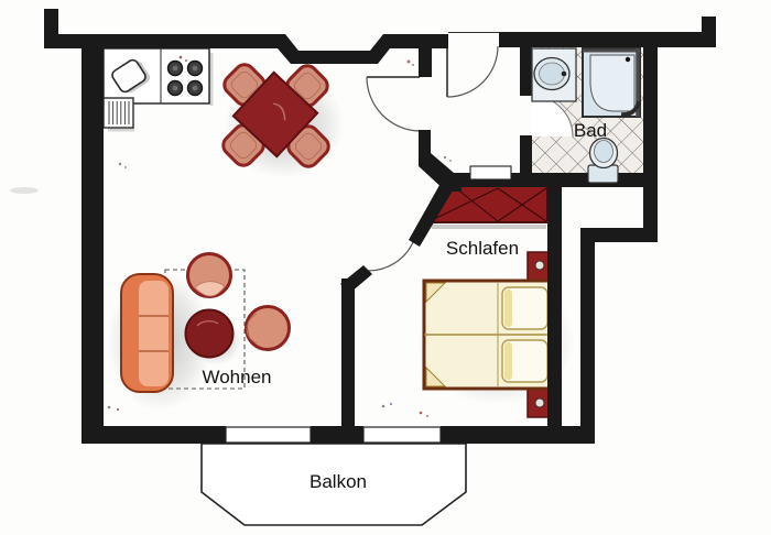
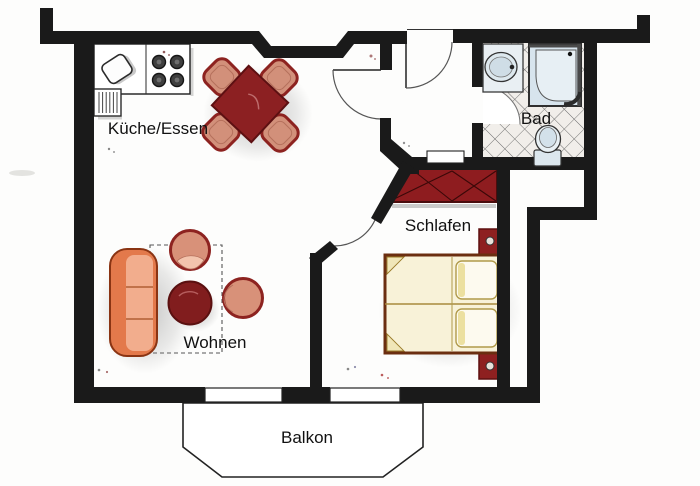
+ Küche/Essen
  Bad
  Schlafen
  Wohnen
  Balkon
